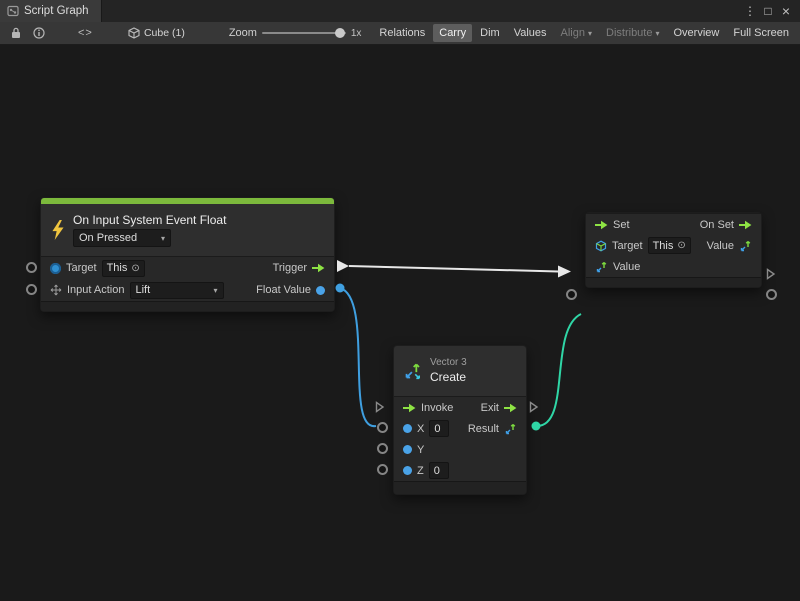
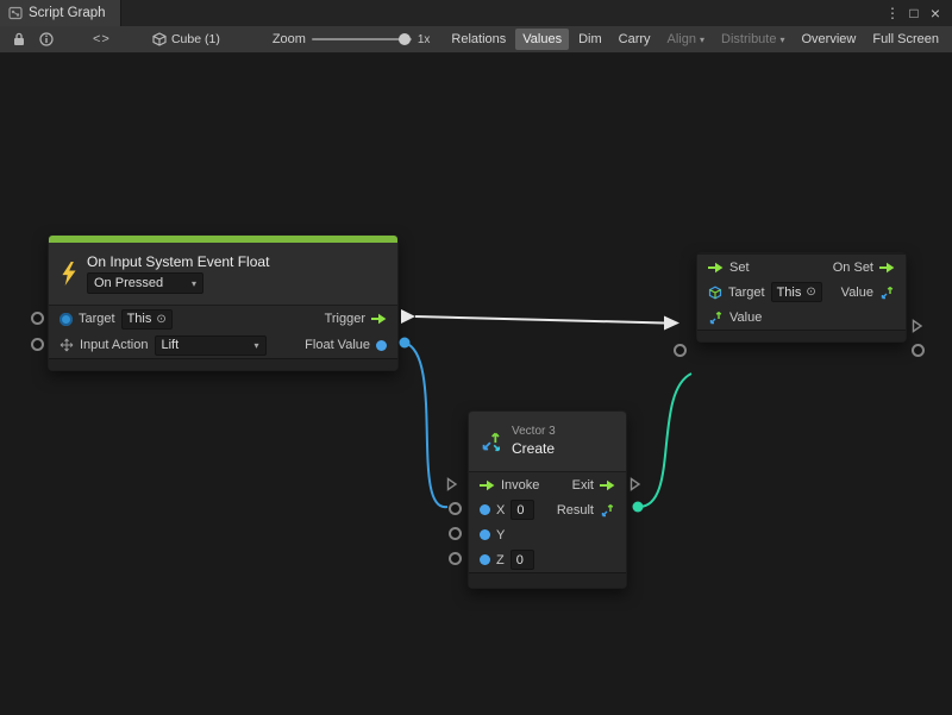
  Script Graph
  ⋮
  □
  ×
  <>
  Cube (1)
  Zoom
  1x
  Relations
- Carry
+ Values
  Dim
- Values
+ Carry
  Align ▾
  Distribute ▾
  Overview
  Full Screen
  On Input System Event Float
  On Pressed
  ▾
  Target
  This
  ⊙
  Trigger
  Input Action
  Lift
  ▾
  Float Value
  Vector 3
  Create
  Invoke
  Exit
  X
  0
  Result
  Y
  Z
  0
  Set
  On Set
  Target
  This
  ⊙
  Value
  Value
